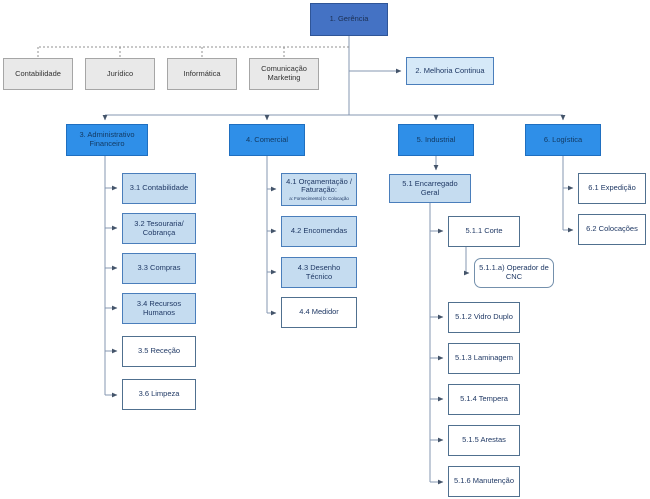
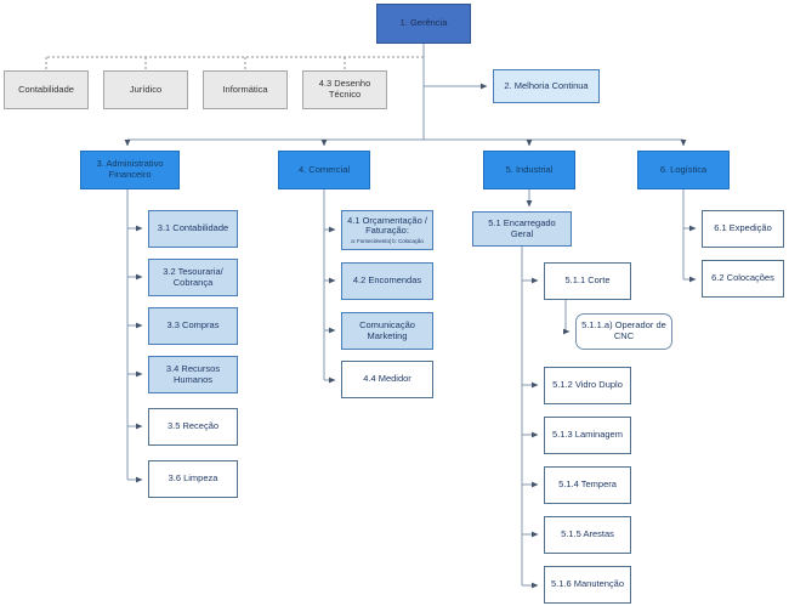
  1. Gerência
  2. Melhoria Continua
  Contabilidade
  Jurídico
  Informática
- Comunicação Marketing
+ 4.3 Desenho Técnico
  3. Administrativo Financeiro
  4. Comercial
  5. Industrial
  6. Logística
  3.1 Contabilidade
  3.2 Tesouraria/ Cobrança
  3.3 Compras
  3.4 Recursos Humanos
  3.5 Receção
  3.6 Limpeza
  4.1 Orçamentação / Faturação:
  4.2 Encomendas
- 4.3 Desenho Técnico
+ Comunicação Marketing
  4.4 Medidor
  5.1 Encarregado Geral
  5.1.1 Corte
  5.1.1.a) Operador de CNC
  5.1.2 Vidro Duplo
  5.1.3 Laminagem
  5.1.4 Tempera
  5.1.5 Arestas
  5.1.6 Manutenção
  6.1 Expedição
  6.2 Colocações
